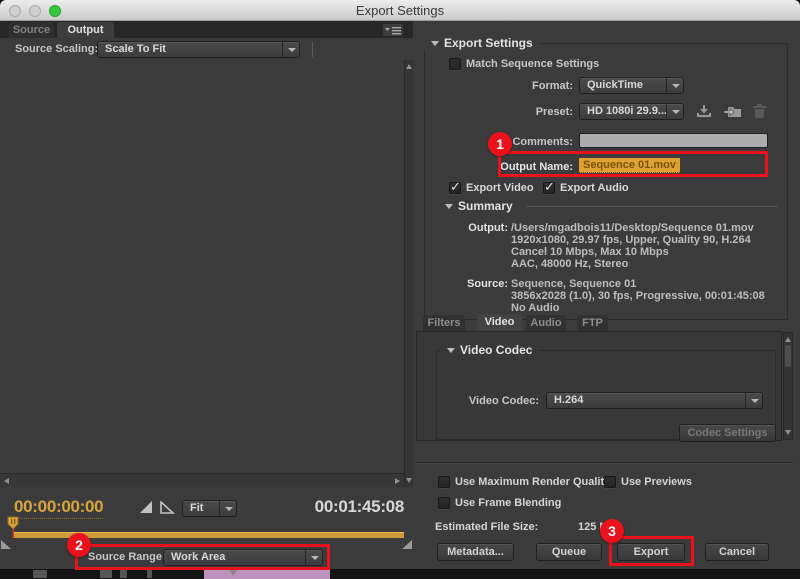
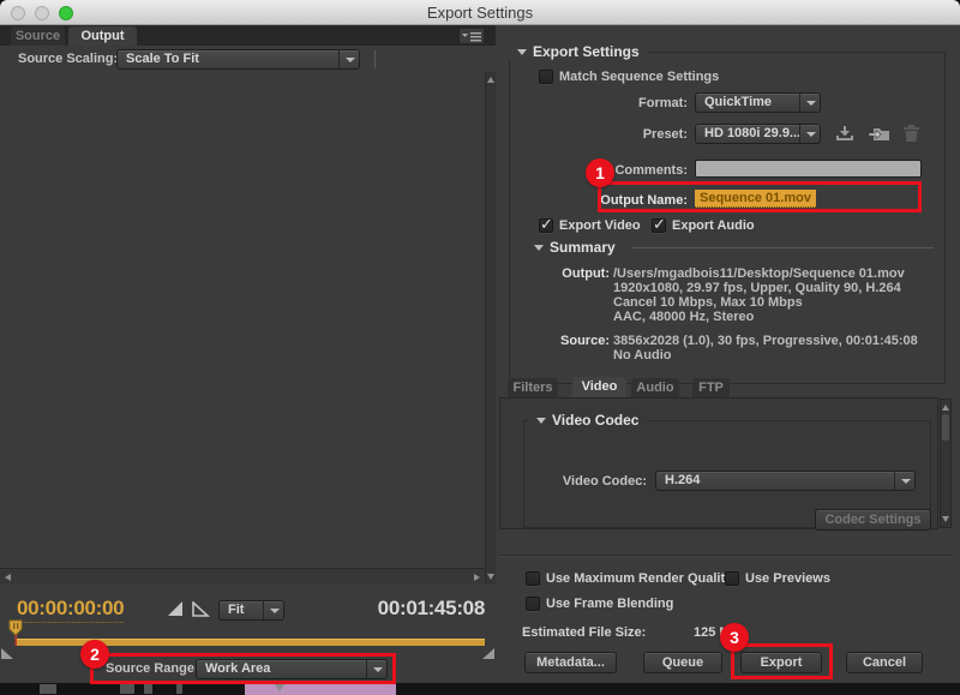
  Export Settings
  Source
  Output
  Source Scaling
  Scale To Fit
  00:00:00:00
  Fit
  00:01:45:08
  Source Range
  Work Area
  2
  Export Settings
  Match Sequence Settings
  Format:
  QuickTime
  Preset:
  HD 1080i 29.9...
  Comments:
  Output Name:
  Sequence 01.mov
  1
  Export Video
  Export Audio
  Summary
  Output:
  /Users/mgadbois11/Desktop/Sequence 01.mov
  1920x1080, 29.97 fps, Upper, Quality 90, H.264
  Cancel 10 Mbps, Max 10 Mbps
  AAC, 48000 Hz, Stereo
  Source:
- Sequence, Sequence 01
  3856x2028 (1.0), 30 fps, Progressive, 00:01:45:08
  No Audio
  Filters
  Video
  Audio
  FTP
  Video Codec
  Video Codec:
  H.264
  Codec Settings
  Use Maximum Render Qualit
  Use Previews
  Use Frame Blending
  Estimated File Size:
  Metadata...
  Queue
  Export
  Cancel
  3
